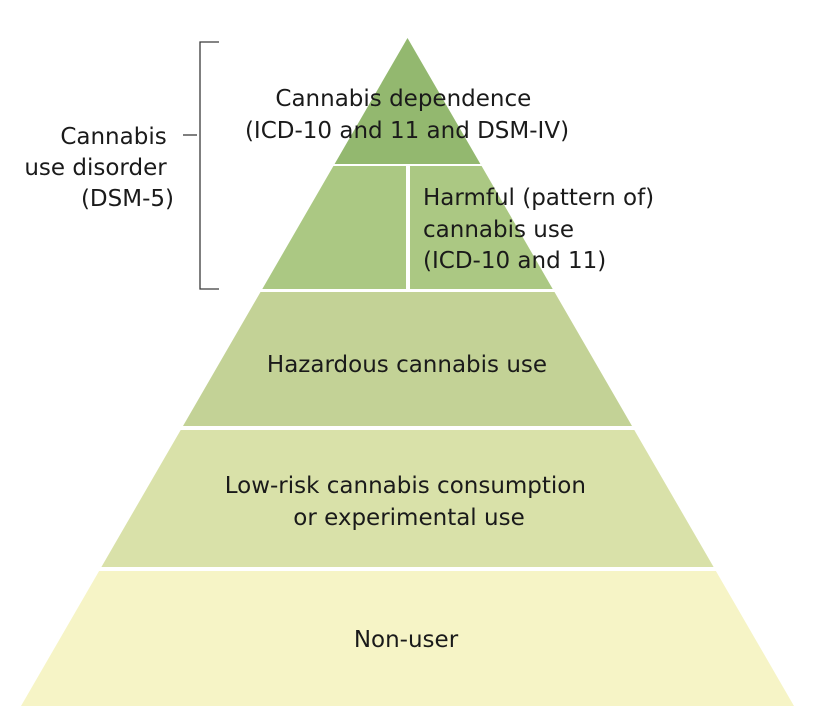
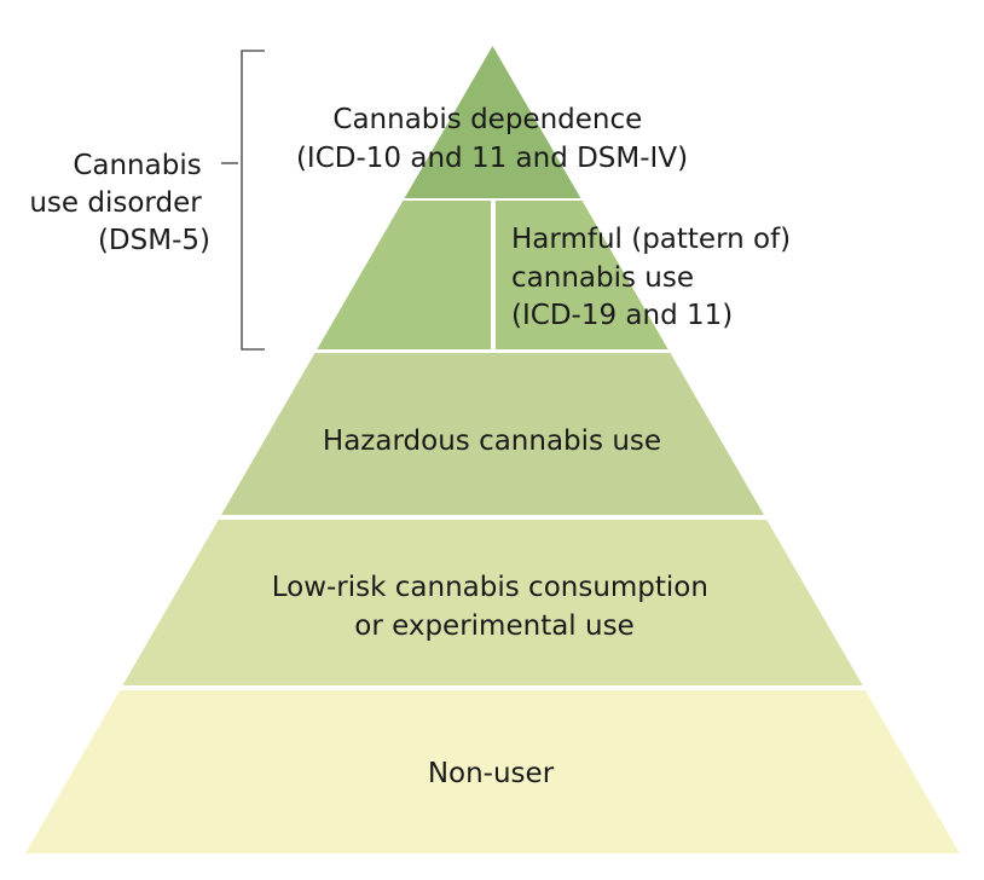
  Cannabis use disorder (DSM-5)
  Cannabis dependence (ICD-10 and 11 and DSM-IV)
- Harmful (pattern of) cannabis use (ICD-10 and 11)
+ Harmful (pattern of) cannabis use (ICD-19 and 11)
  Hazardous cannabis use
  Low-risk cannabis consumption or experimental use
  Non-user
